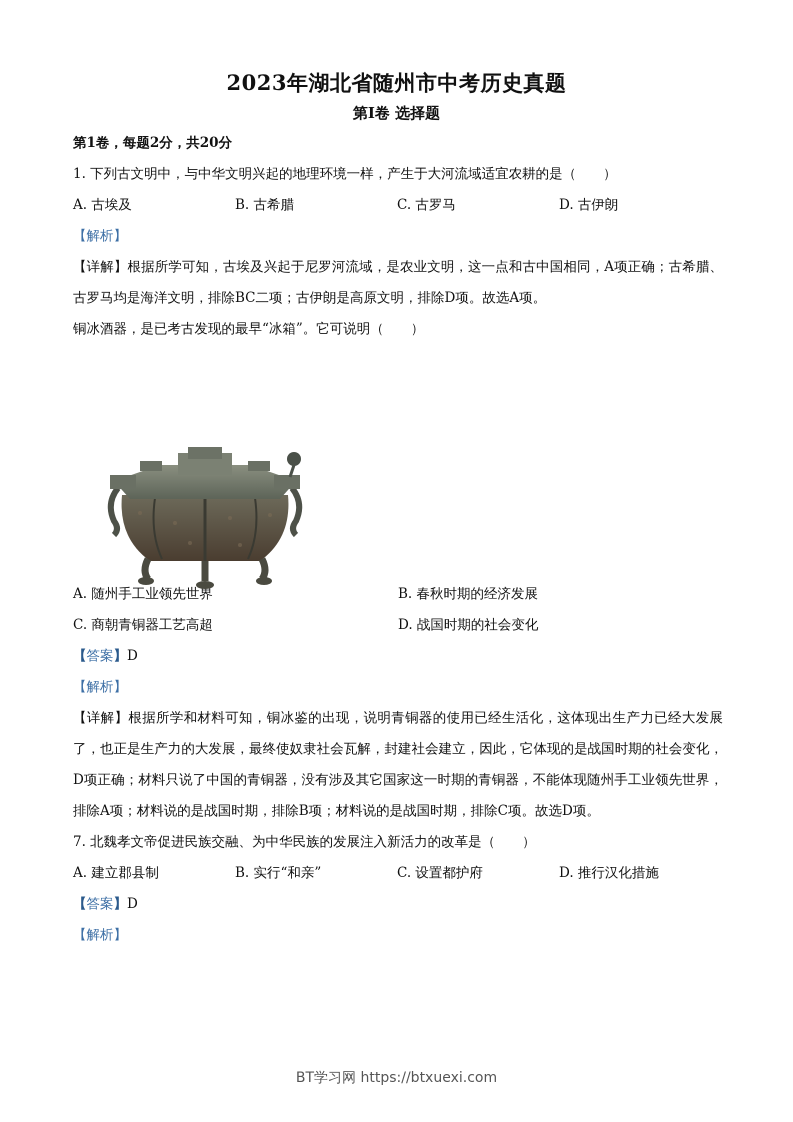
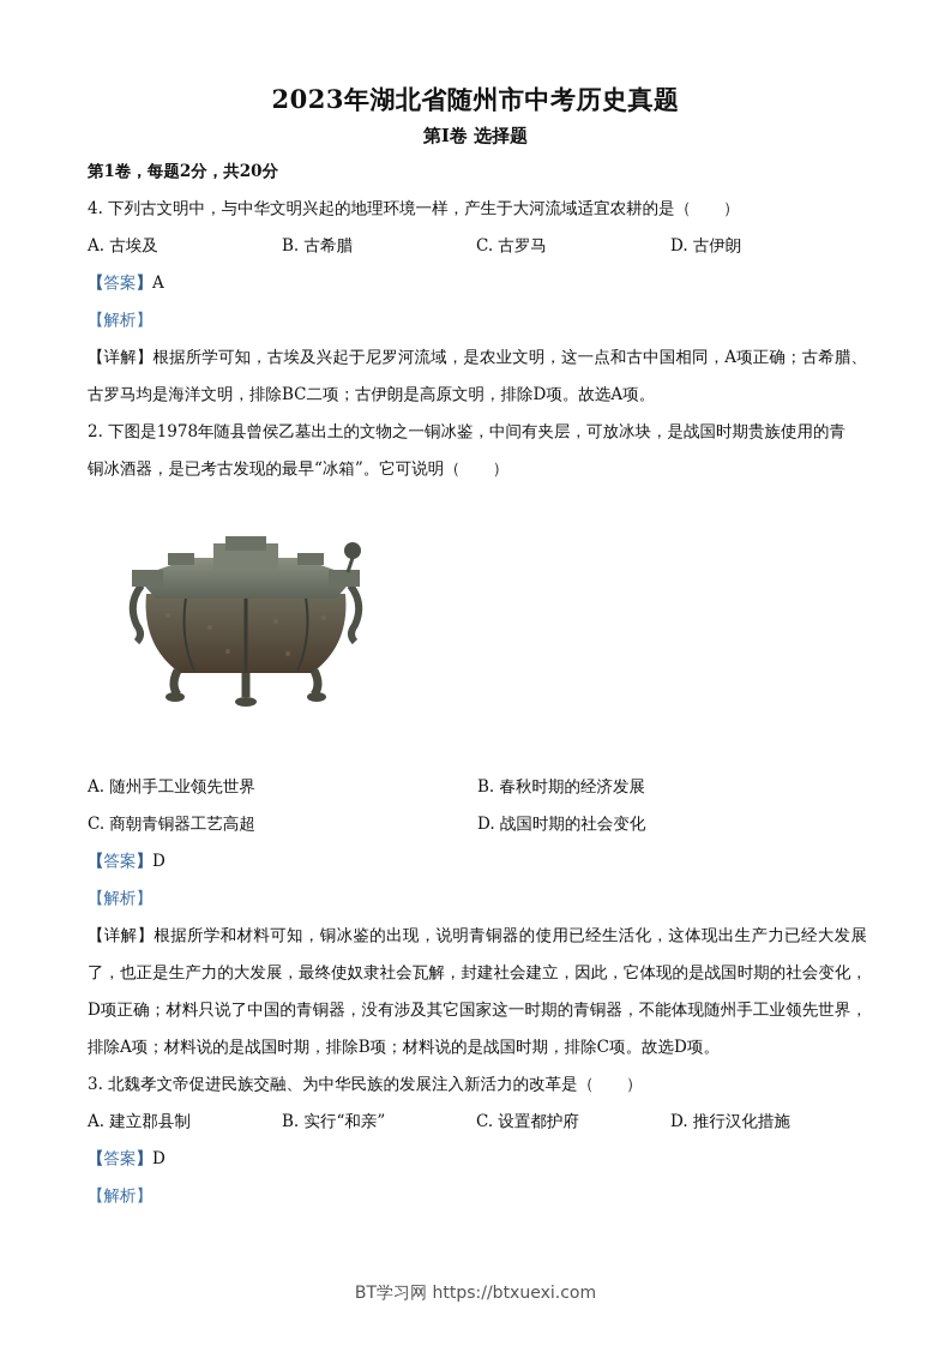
  2023年湖北省随州市中考历史真题
  第Ⅰ卷 选择题
  第1卷，每题2分，共20分
- 1. 下列古文明中，与中华文明兴起的地理环境一样，产生于大河流域适宜农耕的是（ ）
+ 4. 下列古文明中，与中华文明兴起的地理环境一样，产生于大河流域适宜农耕的是（ ）
  A. 古埃及
  B. 古希腊
  C. 古罗马
  D. 古伊朗
+ 【答案】A
  【解析】
  【详解】根据所学可知，古埃及兴起于尼罗河流域，是农业文明，这一点和古中国相同，A项正确；古希腊、古罗马均是海洋文明，排除BC二项；古伊朗是高原文明，排除D项。故选A项。
+ 2. 下图是1978年随县曾侯乙墓出土的文物之一铜冰鉴，中间有夹层，可放冰块，是战国时期贵族使用的青
  铜冰酒器，是已考古发现的最早“冰箱”。它可说明（ ）
  A. 随州手工业领先世界
  B. 春秋时期的经济发展
  C. 商朝青铜器工艺高超
  D. 战国时期的社会变化
  【答案】D
  【解析】
  【详解】根据所学和材料可知，铜冰鉴的出现，说明青铜器的使用已经生活化，这体现出生产力已经大发展了，也正是生产力的大发展，最终使奴隶社会瓦解，封建社会建立，因此，它体现的是战国时期的社会变化，D项正确；材料只说了中国的青铜器，没有涉及其它国家这一时期的青铜器，不能体现随州手工业领先世界，排除A项；材料说的是战国时期，排除B项；材料说的是战国时期，排除C项。故选D项。
- 7. 北魏孝文帝促进民族交融、为中华民族的发展注入新活力的改革是（ ）
+ 3. 北魏孝文帝促进民族交融、为中华民族的发展注入新活力的改革是（ ）
  A. 建立郡县制
  B. 实行“和亲”
  C. 设置都护府
  D. 推行汉化措施
  【答案】D
  【解析】
  BT学习网 https://btxuexi.com
